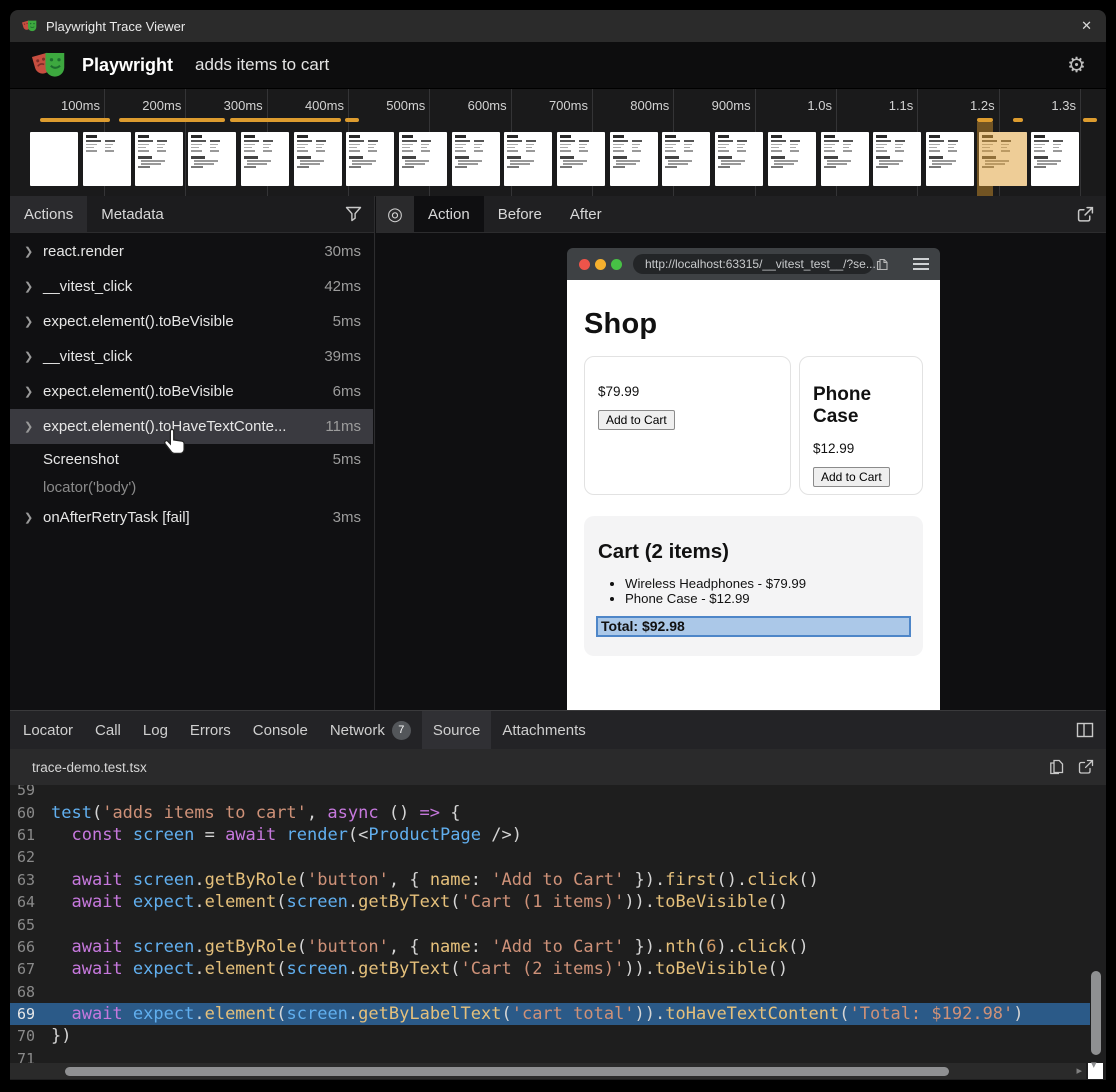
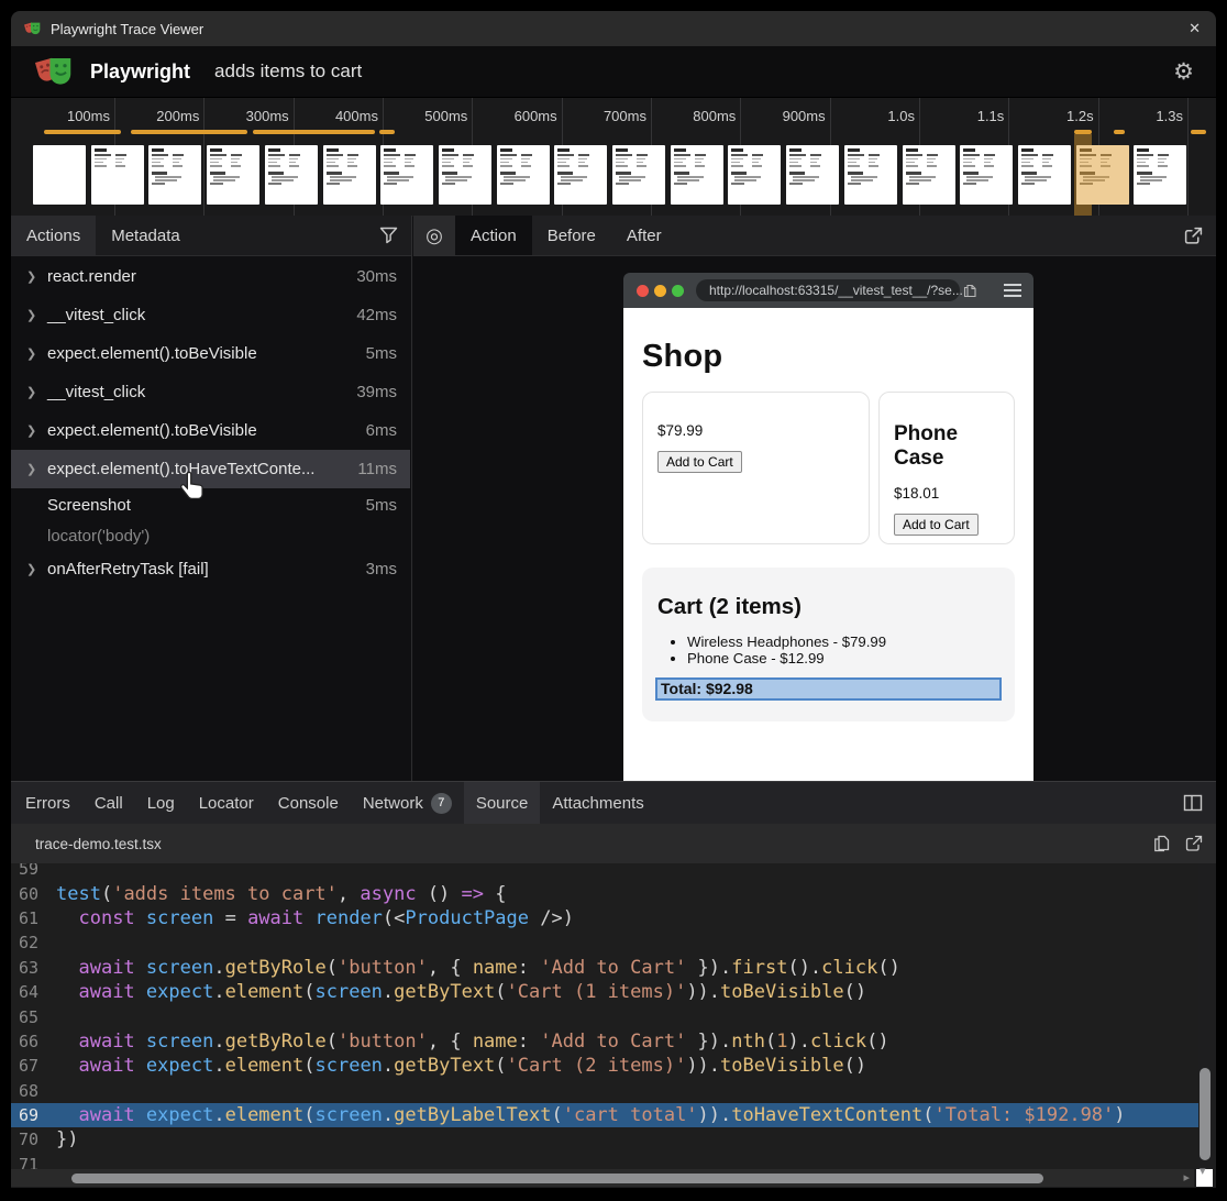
  Playwright Trace Viewer
  ✕
  Playwright
  adds items to cart
  ⚙
  100ms
  200ms
  300ms
  400ms
  500ms
  600ms
  700ms
  800ms
  900ms
  1.0s
  1.1s
  1.2s
  1.3s
  Actions
  Metadata
  ❯
  react.render
  30ms
  ❯
  __vitest_click
  42ms
  ❯
  expect.element().toBeVisible
  5ms
  ❯
  __vitest_click
  39ms
  ❯
  expect.element().toBeVisible
  6ms
  ❯
  expect.element().toHaveTextConte...
  11ms
  Screenshot
  5ms
  locator('body')
  ❯
  onAfterRetryTask [fail]
  3ms
  ◎
  Action
  Before
  After
  http://localhost:63315/__vitest_test__/?se...
  Shop
  $79.99
  Add to Cart
  Phone Case
- $12.99
+ $18.01
  Add to Cart
  Cart (2 items)
  Wireless Headphones - $79.99
  Phone Case - $12.99
  Total: $92.98
- Locator
+ Errors
  Call
  Log
- Errors
+ Locator
  Console
  Network
  7
  Source
  Attachments
  trace-demo.test.tsx
  59
  60
  test('adds items to cart', async () => {
  61
  const screen = await render(<ProductPage />)
  62
  63
  await screen.getByRole('button', { name: 'Add to Cart' }).first().click()
  64
  await expect.element(screen.getByText('Cart (1 items)')).toBeVisible()
  65
  66
- await screen.getByRole('button', { name: 'Add to Cart' }).nth(6).click()
+ await screen.getByRole('button', { name: 'Add to Cart' }).nth(1).click()
  67
  await expect.element(screen.getByText('Cart (2 items)')).toBeVisible()
  68
  69
  await expect.element(screen.getByLabelText('cart total')).toHaveTextContent('Total: $192.98')
  70
  })
  71
  ▸
  ▾
